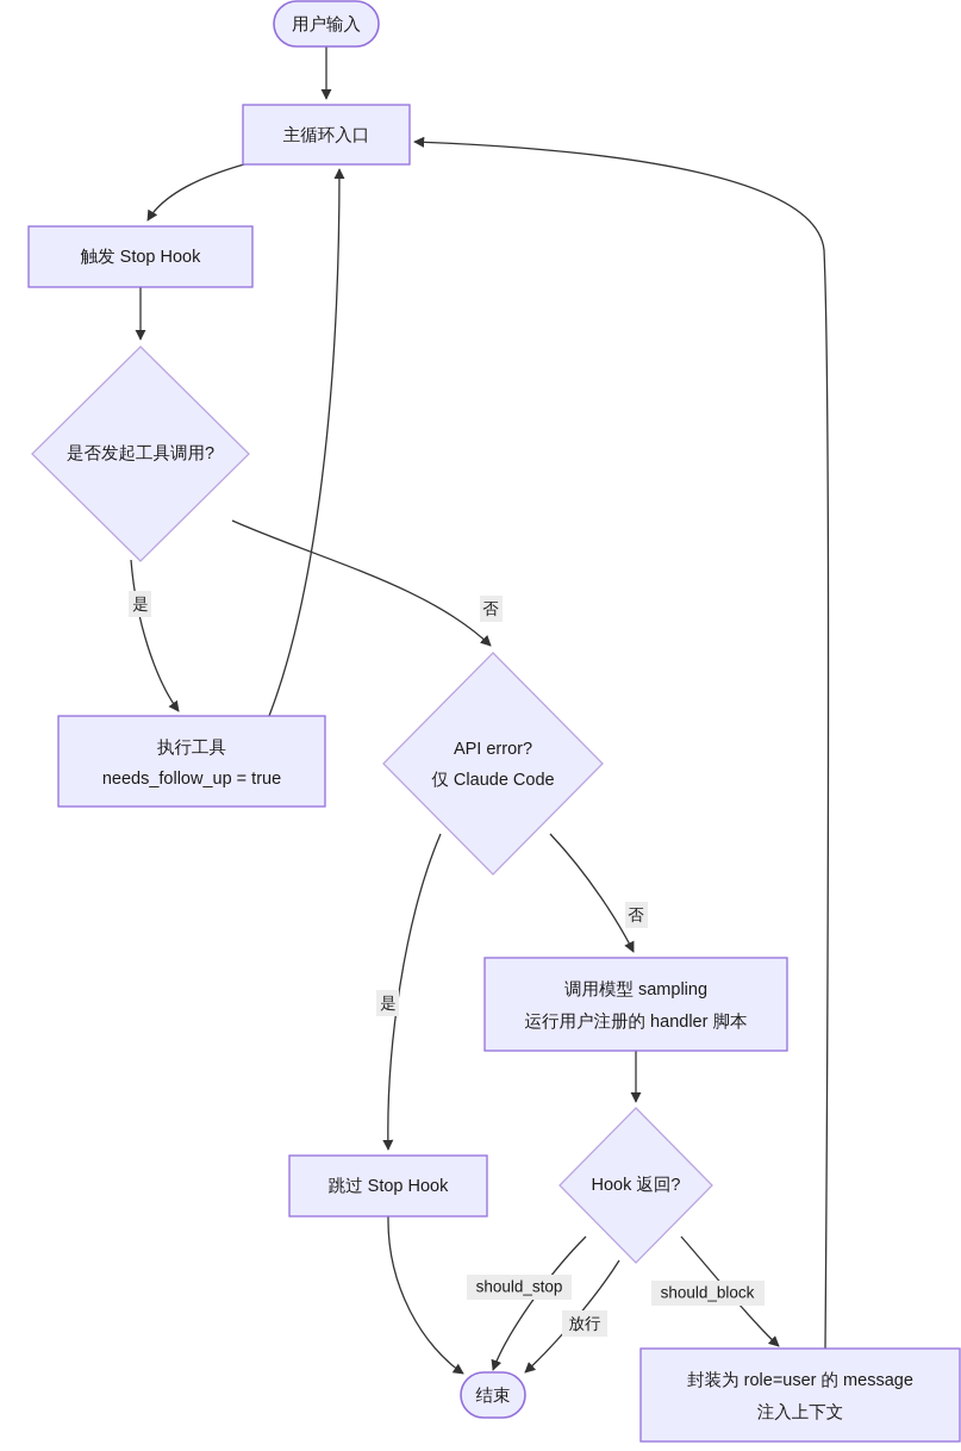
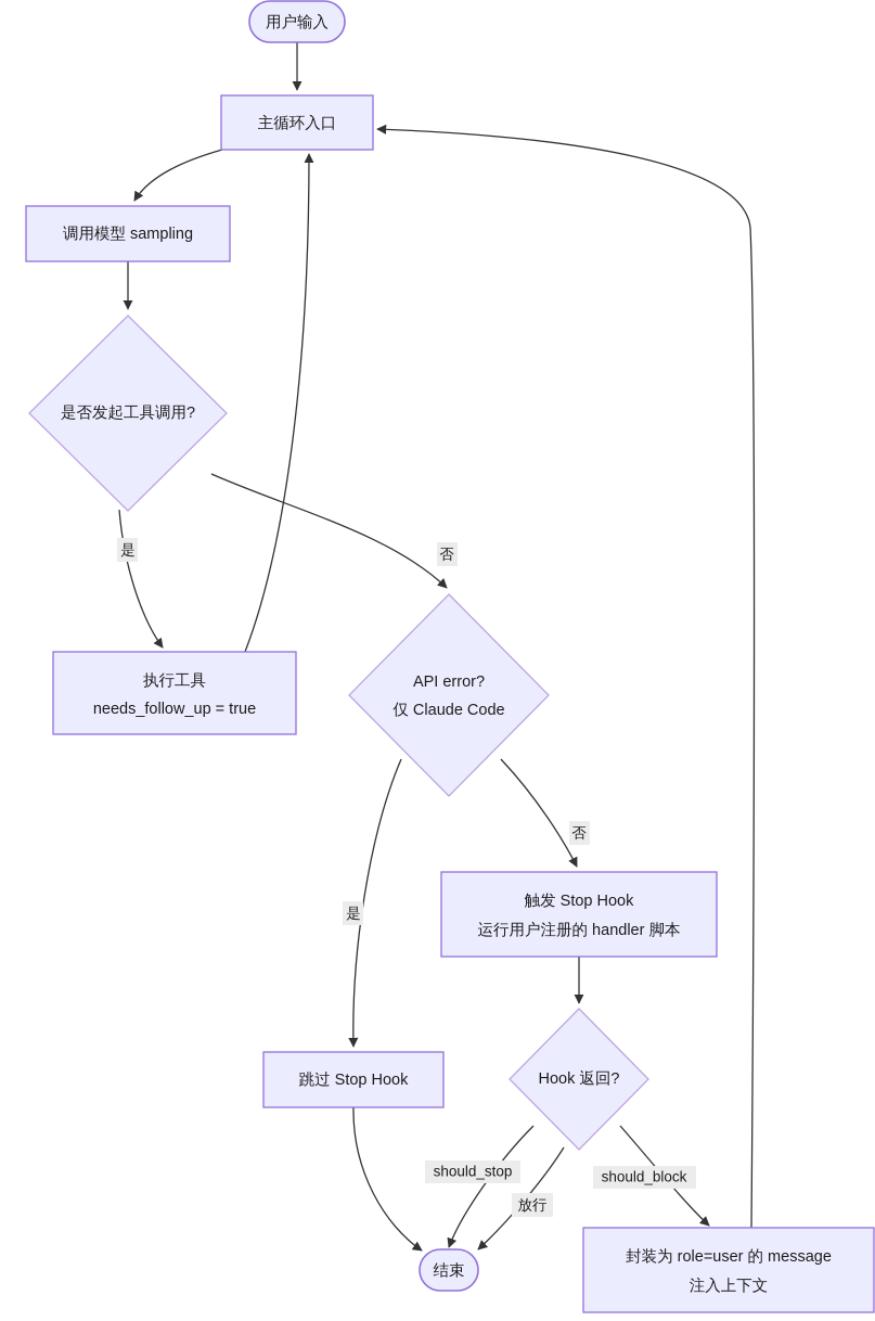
  用户输入
  主循环入口
- 触发 Stop Hook
+ 调用模型 sampling
  是否发起工具调用?
  执行工具
  needs_follow_up = true
  API error?
  仅 Claude Code
- 调用模型 sampling
+ 触发 Stop Hook
  运行用户注册的 handler 脚本
  跳过 Stop Hook
  Hook 返回?
  结束
  封装为 role=user 的 message
  注入上下文
  是
  否
  是
  否
  should_stop
  放行
  should_block
